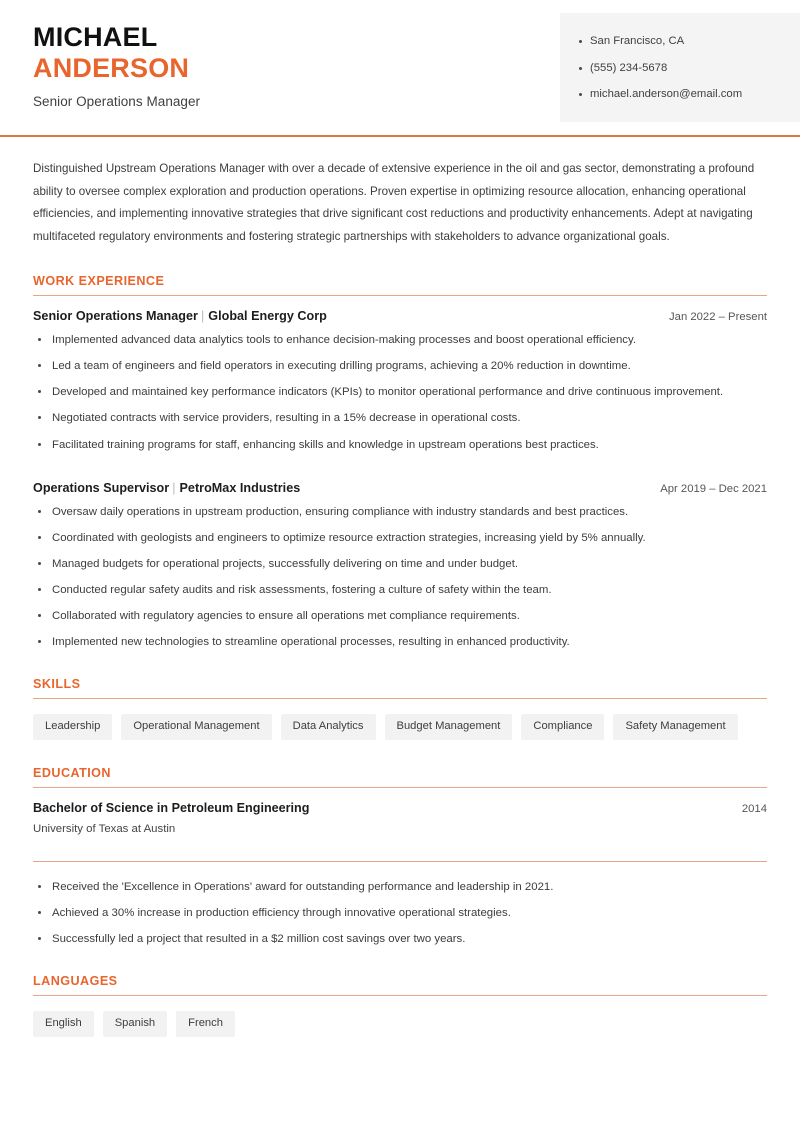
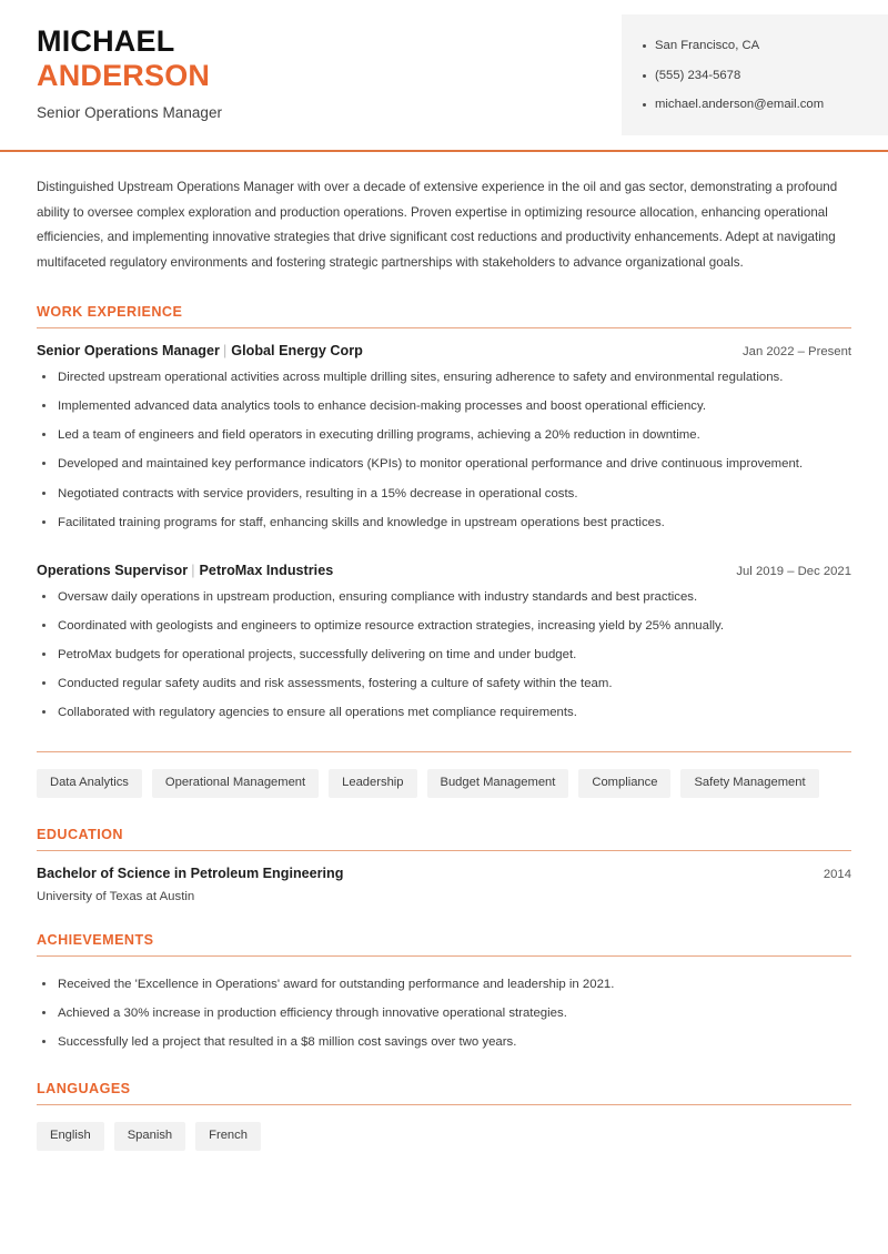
  MICHAEL
  ANDERSON
  Senior Operations Manager
  San Francisco, CA
  (555) 234-5678
  michael.anderson@email.com
  Distinguished Upstream Operations Manager with over a decade of extensive experience in the oil and gas sector, demonstrating a profound ability to oversee complex exploration and production operations. Proven expertise in optimizing resource allocation, enhancing operational efficiencies, and implementing innovative strategies that drive significant cost reductions and productivity enhancements. Adept at navigating multifaceted regulatory environments and fostering strategic partnerships with stakeholders to advance organizational goals.
  WORK EXPERIENCE
  Senior Operations Manager | Global Energy Corp
  Jan 2022 – Present
+ Directed upstream operational activities across multiple drilling sites, ensuring adherence to safety and environmental regulations.
  Implemented advanced data analytics tools to enhance decision-making processes and boost operational efficiency.
  Led a team of engineers and field operators in executing drilling programs, achieving a 20% reduction in downtime.
  Developed and maintained key performance indicators (KPIs) to monitor operational performance and drive continuous improvement.
  Negotiated contracts with service providers, resulting in a 15% decrease in operational costs.
  Facilitated training programs for staff, enhancing skills and knowledge in upstream operations best practices.
  Operations Supervisor | PetroMax Industries
- Apr 2019 – Dec 2021
+ Jul 2019 – Dec 2021
  Oversaw daily operations in upstream production, ensuring compliance with industry standards and best practices.
- Coordinated with geologists and engineers to optimize resource extraction strategies, increasing yield by 5% annually.
+ Coordinated with geologists and engineers to optimize resource extraction strategies, increasing yield by 25% annually.
- Managed budgets for operational projects, successfully delivering on time and under budget.
+ PetroMax budgets for operational projects, successfully delivering on time and under budget.
  Conducted regular safety audits and risk assessments, fostering a culture of safety within the team.
  Collaborated with regulatory agencies to ensure all operations met compliance requirements.
- Implemented new technologies to streamline operational processes, resulting in enhanced productivity.
- SKILLS
- Leadership
+ Data Analytics
  Operational Management
- Data Analytics
+ Leadership
  Budget Management
  Compliance
  Safety Management
  EDUCATION
  Bachelor of Science in Petroleum Engineering
  2014
  University of Texas at Austin
+ ACHIEVEMENTS
  Received the 'Excellence in Operations' award for outstanding performance and leadership in 2021.
  Achieved a 30% increase in production efficiency through innovative operational strategies.
- Successfully led a project that resulted in a $2 million cost savings over two years.
+ Successfully led a project that resulted in a $8 million cost savings over two years.
  LANGUAGES
  English
  Spanish
  French
